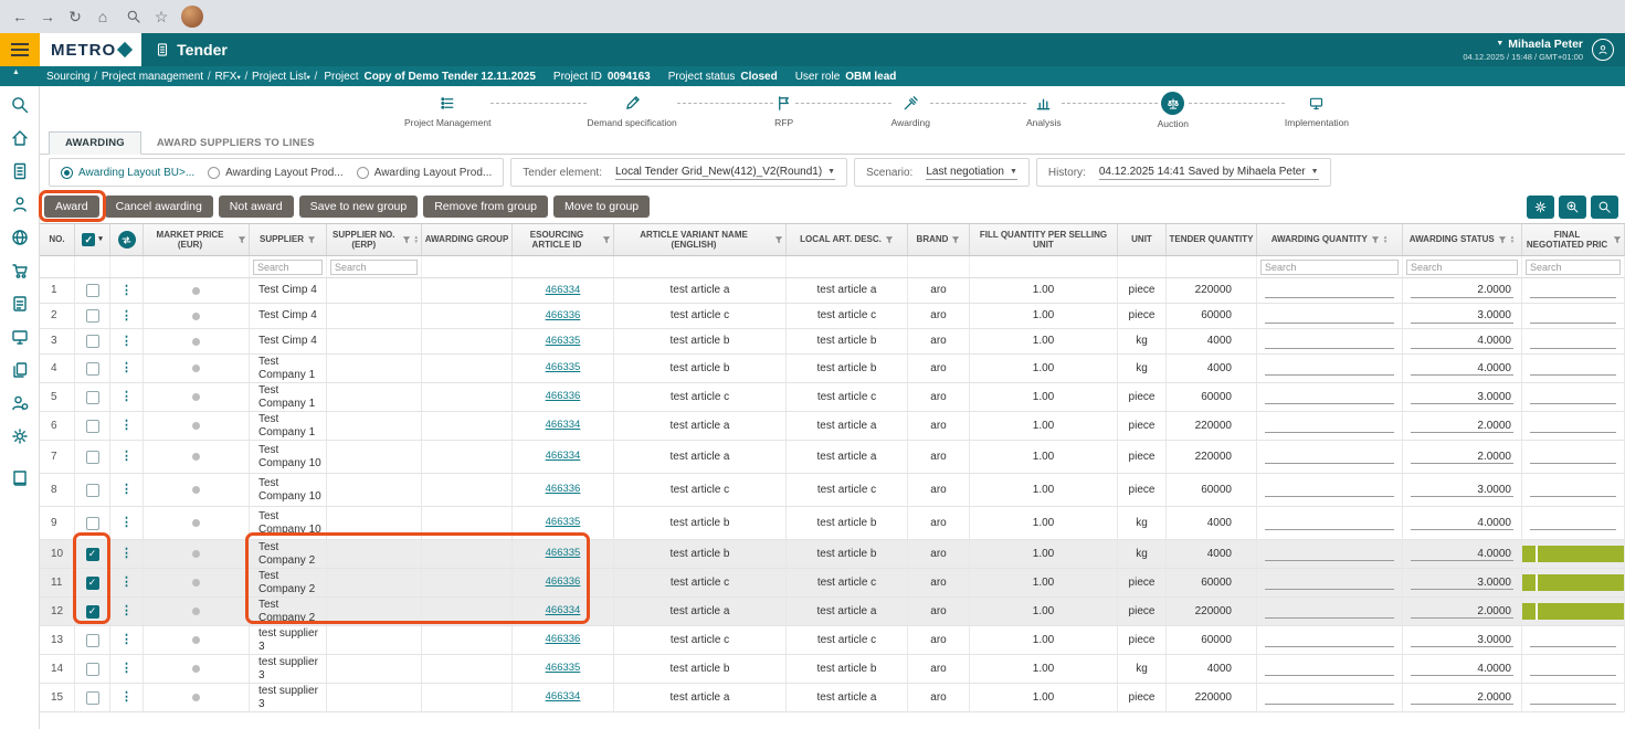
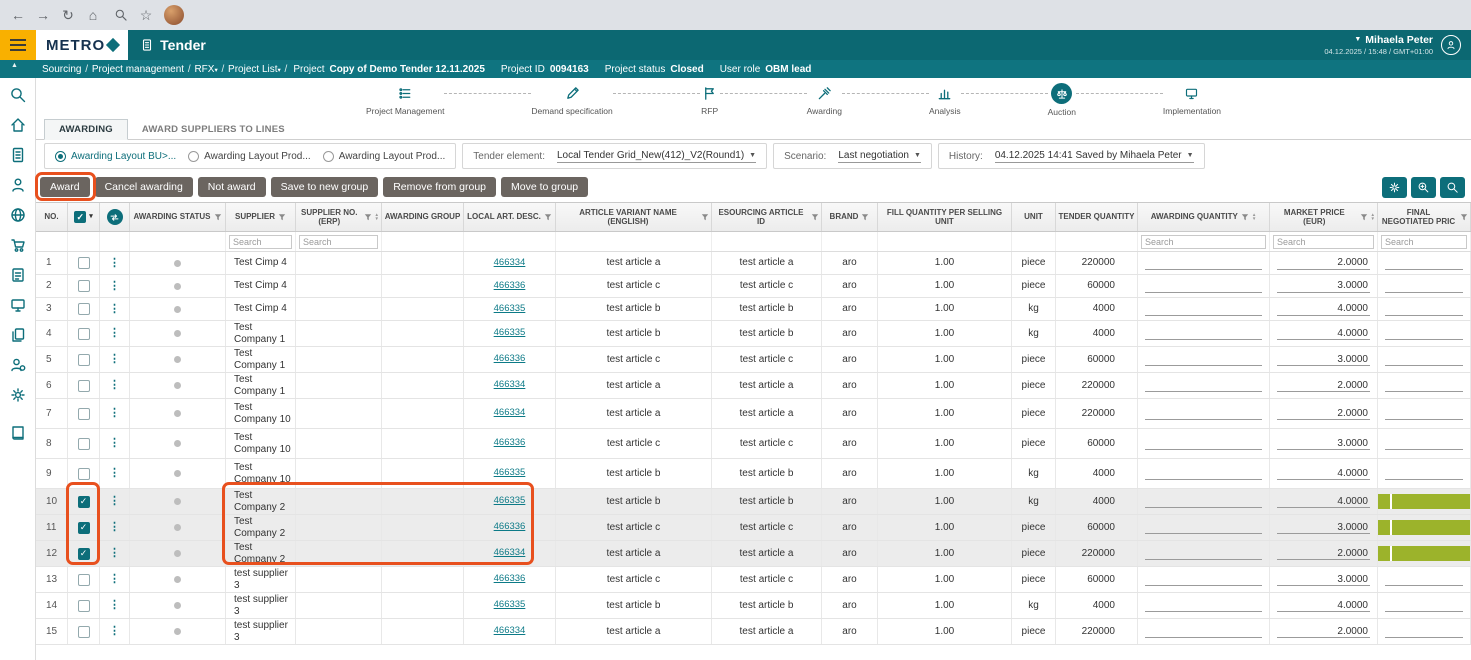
  ←
  →
  ↻
  ⌂
  ☆
  METRO
  Tender
  Mihaela Peter
  04.12.2025 / 15:48 / GMT+01:00
  Sourcing / Project management / RFX / Project List /
  Project
  Copy of Demo Tender 12.11.2025
  Project ID
  0094163
  Project status
  Closed
  User role
  OBM lead
  Project Management
  Demand specification
  RFP
  Awarding
  Analysis
  Auction
  Implementation
  AWARDING
  AWARD SUPPLIERS TO LINES
  Awarding Layout BU>...
  Awarding Layout Prod...
  Awarding Layout Prod...
  Tender element:
  Local Tender Grid_New(412)_V2(Round1)
  Scenario:
  Last negotiation
  History:
  04.12.2025 14:41 Saved by Mihaela Peter
  Award
  Cancel awarding
  Not award
  Save to new group
  Remove from group
  Move to group
  NO.
  ✓
- MARKET PRICE (EUR)
+ AWARDING STATUS
  SUPPLIER
  SUPPLIER NO. (ERP)
  AWARDING GROUP
- ESOURCING ARTICLE ID
+ LOCAL ART. DESC.
  ARTICLE VARIANT NAME (ENGLISH)
- LOCAL ART. DESC.
+ ESOURCING ARTICLE ID
  BRAND
  FILL QUANTITY PER SELLING UNIT
  UNIT
  TENDER QUANTITY
  AWARDING QUANTITY
- AWARDING STATUS
+ MARKET PRICE (EUR)
  FINAL NEGOTIATED PRIC
  Search
  Search
  Search
  Search
  Search
  1
  ⋮
  Test Cimp 4
  466334
  test article a
  test article a
  aro
  1.00
  piece
  220000
  2.0000
  2
  ⋮
  Test Cimp 4
  466336
  test article c
  test article c
  aro
  1.00
  piece
  60000
  3.0000
  3
  ⋮
  Test Cimp 4
  466335
  test article b
  test article b
  aro
  1.00
  kg
  4000
  4.0000
  4
  ⋮
  Test Company 1
  466335
  test article b
  test article b
  aro
  1.00
  kg
  4000
  4.0000
  5
  ⋮
  Test Company 1
  466336
  test article c
  test article c
  aro
  1.00
  piece
  60000
  3.0000
  6
  ⋮
  Test Company 1
  466334
  test article a
  test article a
  aro
  1.00
  piece
  220000
  2.0000
  7
  ⋮
  Test Company 10
  466334
  test article a
  test article a
  aro
  1.00
  piece
  220000
  2.0000
  8
  ⋮
  Test Company 10
  466336
  test article c
  test article c
  aro
  1.00
  piece
  60000
  3.0000
  9
  ⋮
  Test Company 10
  466335
  test article b
  test article b
  aro
  1.00
  kg
  4000
  4.0000
  10
  ✓
  ⋮
  Test Company 2
  466335
  test article b
  test article b
  aro
  1.00
  kg
  4000
  4.0000
  11
  ✓
  ⋮
  Test Company 2
  466336
  test article c
  test article c
  aro
  1.00
  piece
  60000
  3.0000
  12
  ✓
  ⋮
  Test Company 2
  466334
  test article a
  test article a
  aro
  1.00
  piece
  220000
  2.0000
  13
  ⋮
  test supplier 3
  466336
  test article c
  test article c
  aro
  1.00
  piece
  60000
  3.0000
  14
  ⋮
  test supplier 3
  466335
  test article b
  test article b
  aro
  1.00
  kg
  4000
  4.0000
  15
  ⋮
  test supplier 3
  466334
  test article a
  test article a
  aro
  1.00
  piece
  220000
  2.0000
